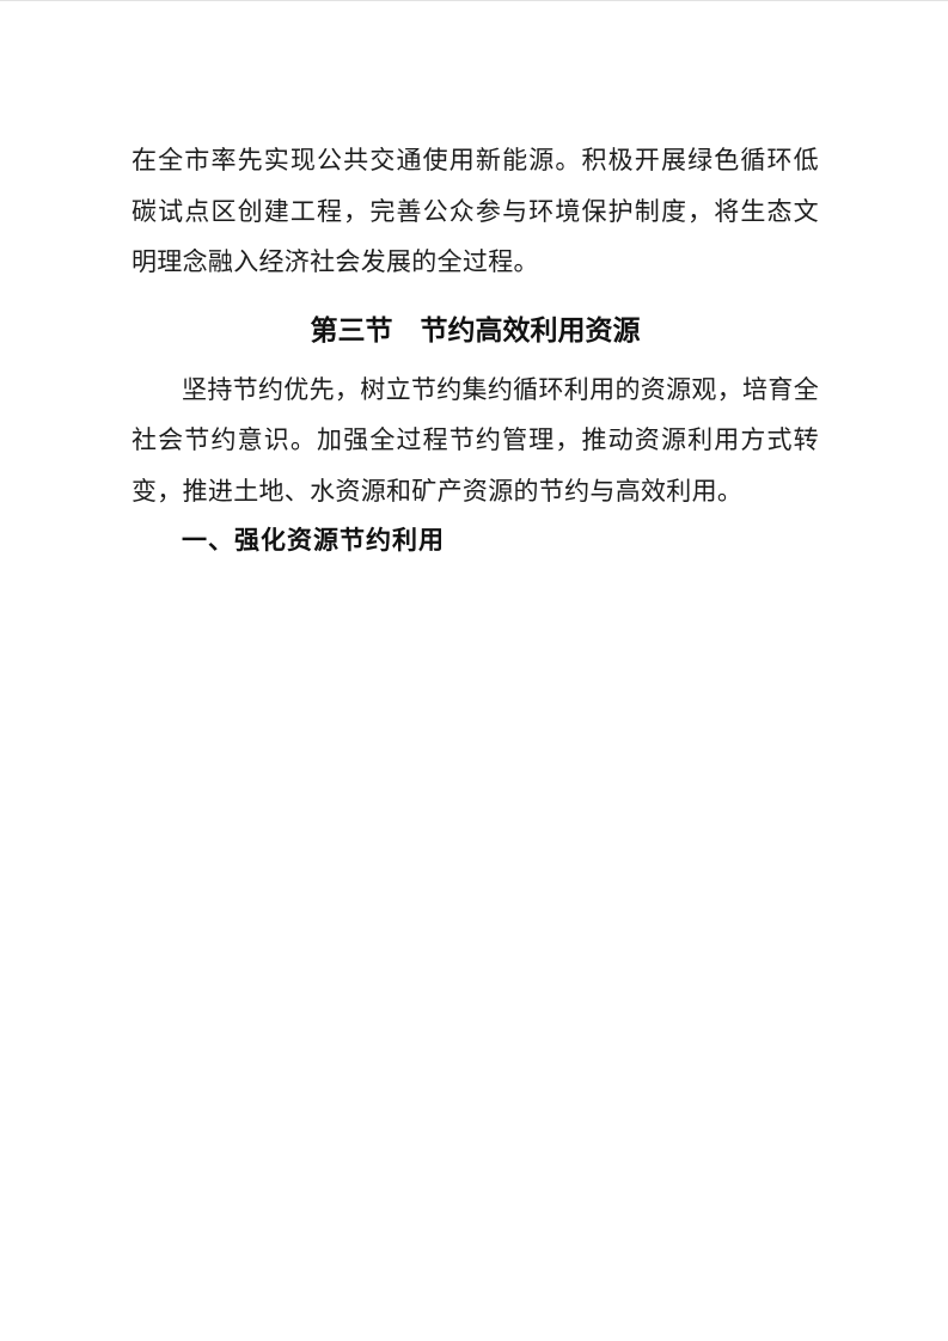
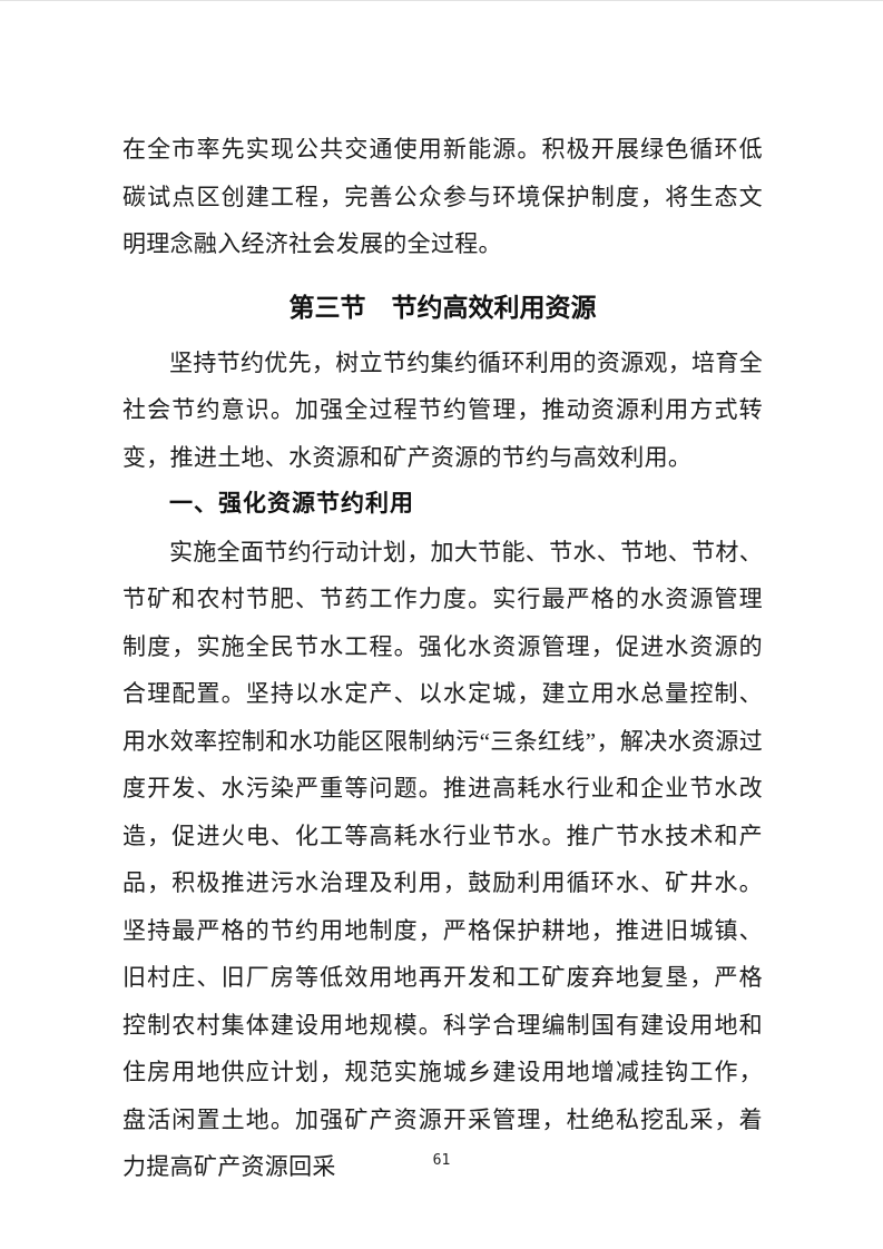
  在全市率先实现公共交通使用新能源。积极开展绿色循环低碳试点区创建工程，完善公众参与环境保护制度，将生态文明理念融入经济社会发展的全过程。
  第三节 节约高效利用资源
  坚持节约优先，树立节约集约循环利用的资源观，培育全社会节约意识。加强全过程节约管理，推动资源利用方式转变，推进土地、水资源和矿产资源的节约与高效利用。
  一、强化资源节约利用
+ 实施全面节约行动计划，加大节能、节水、节地、节材、节矿和农村节肥、节药工作力度。实行最严格的水资源管理制度，实施全民节水工程。强化水资源管理，促进水资源的合理配置。坚持以水定产、以水定城，建立用水总量控制、用水效率控制和水功能区限制纳污“三条红线”，解决水资源过度开发、水污染严重等问题。推进高耗水行业和企业节水改造，促进火电、化工等高耗水行业节水。推广节水技术和产品，积极推进污水治理及利用，鼓励利用循环水、矿井水。坚持最严格的节约用地制度，严格保护耕地，推进旧城镇、旧村庄、旧厂房等低效用地再开发和工矿废弃地复垦，严格控制农村集体建设用地规模。科学合理编制国有建设用地和住房用地供应计划，规范实施城乡建设用地增减挂钩工作，盘活闲置土地。加强矿产资源开采管理，杜绝私挖乱采，着力提高矿产资源回采
+ 61
